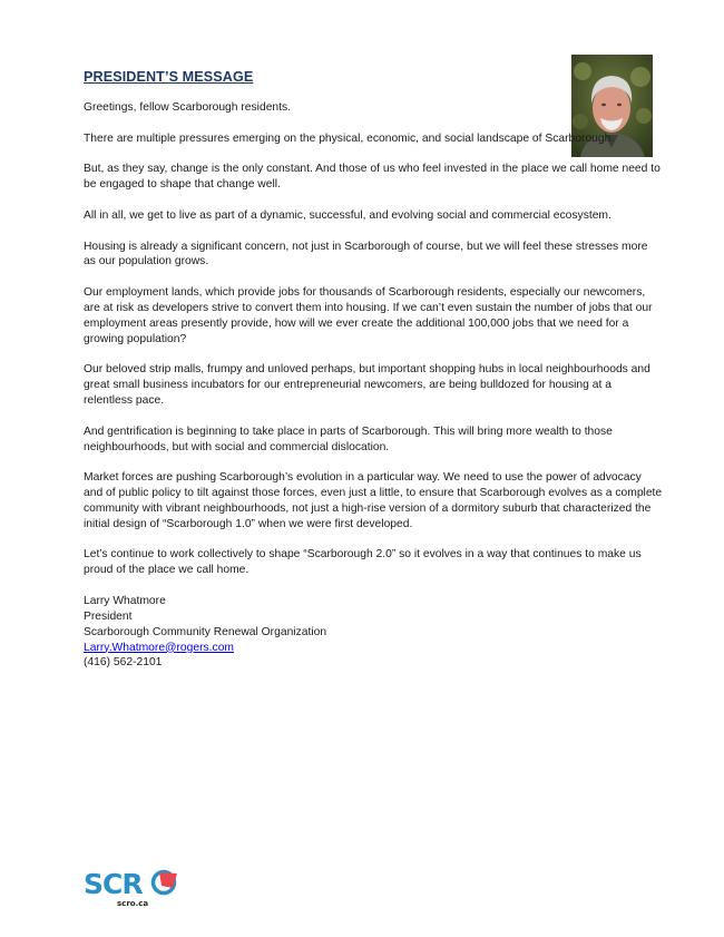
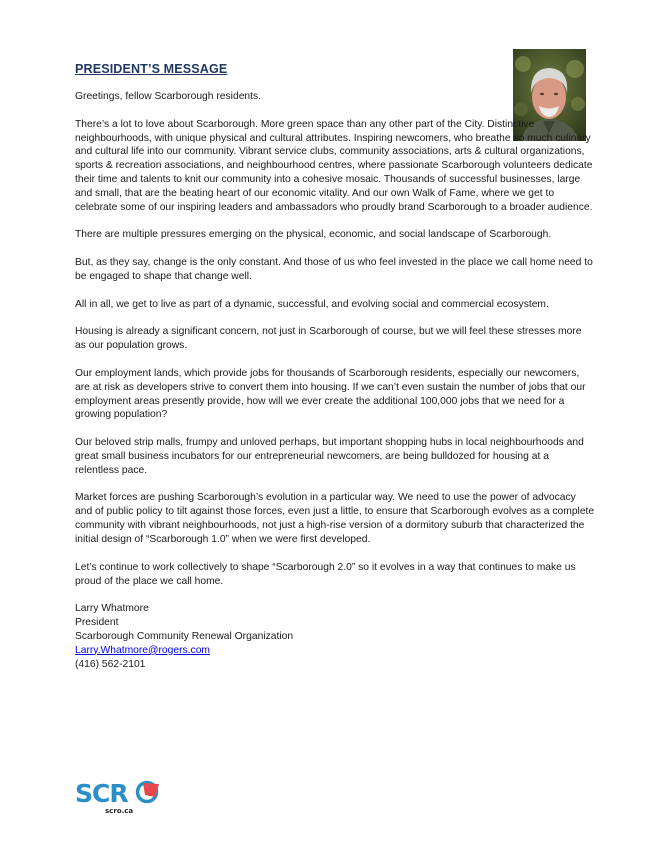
  PRESIDENT’S MESSAGE
  Greetings, fellow Scarborough residents.
+ There’s a lot to love about Scarborough. More green space than any other part of the City. Distinctive neighbourhoods, with unique physical and cultural attributes. Inspiring newcomers, who breathe so much culinary and cultural life into our community. Vibrant service clubs, community associations, arts & cultural organizations, sports & recreation associations, and neighbourhood centres, where passionate Scarborough volunteers dedicate their time and talents to knit our community into a cohesive mosaic. Thousands of successful businesses, large and small, that are the beating heart of our economic vitality. And our own Walk of Fame, where we get to celebrate some of our inspiring leaders and ambassadors who proudly brand Scarborough to a broader audience.
  There are multiple pressures emerging on the physical, economic, and social landscape of Scarborough.
  But, as they say, change is the only constant. And those of us who feel invested in the place we call home need to be engaged to shape that change well.
  All in all, we get to live as part of a dynamic, successful, and evolving social and commercial ecosystem.
  Housing is already a significant concern, not just in Scarborough of course, but we will feel these stresses more as our population grows.
  Our employment lands, which provide jobs for thousands of Scarborough residents, especially our newcomers, are at risk as developers strive to convert them into housing. If we can’t even sustain the number of jobs that our employment areas presently provide, how will we ever create the additional 100,000 jobs that we need for a growing population?
  Our beloved strip malls, frumpy and unloved perhaps, but important shopping hubs in local neighbourhoods and great small business incubators for our entrepreneurial newcomers, are being bulldozed for housing at a relentless pace.
- And gentrification is beginning to take place in parts of Scarborough. This will bring more wealth to those neighbourhoods, but with social and commercial dislocation.
  Market forces are pushing Scarborough’s evolution in a particular way. We need to use the power of advocacy and of public policy to tilt against those forces, even just a little, to ensure that Scarborough evolves as a complete community with vibrant neighbourhoods, not just a high-rise version of a dormitory suburb that characterized the initial design of “Scarborough 1.0” when we were first developed.
  Let’s continue to work collectively to shape “Scarborough 2.0” so it evolves in a way that continues to make us proud of the place we call home.
  Larry Whatmore
  President
  Scarborough Community Renewal Organization
  Larry.Whatmore@rogers.com
  (416) 562-2101
  SCR
  scro.ca
